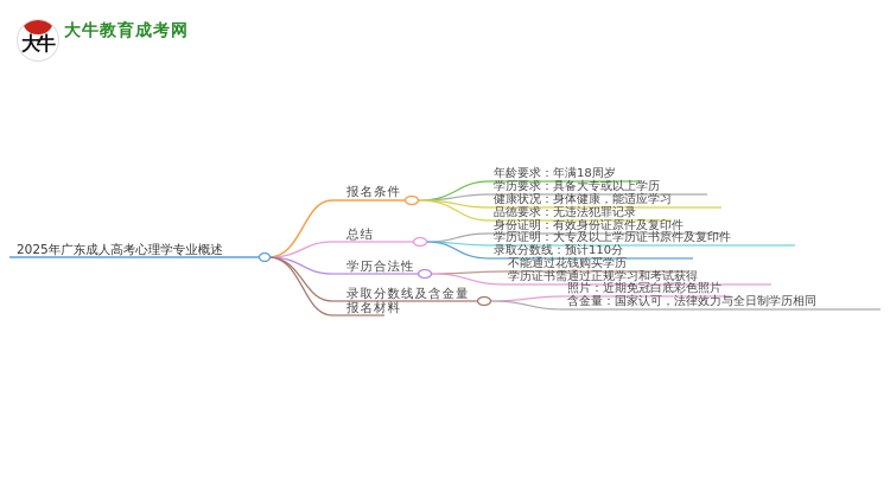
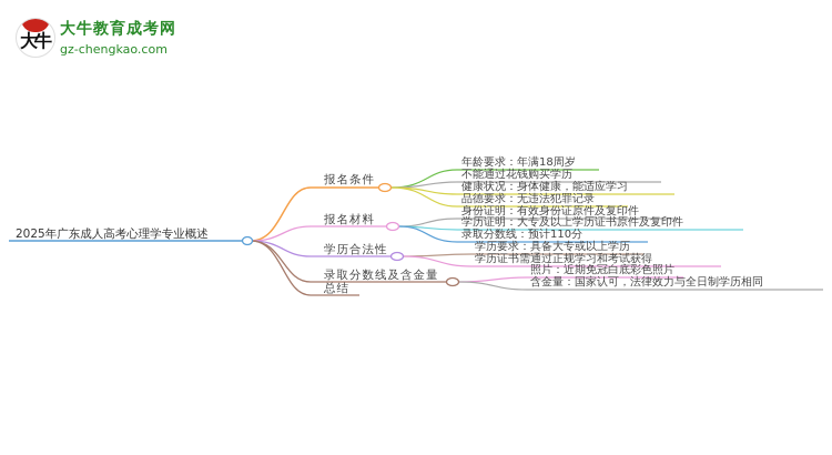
  大牛
  大牛教育成考网
+ gz-chengkao.com
  2025年广东成人高考心理学专业概述
  报名条件
- 总结
+ 报名材料
  学历合法性
  录取分数线及含金量
- 报名材料
+ 总结
  年龄要求：年满18周岁
- 学历要求：具备大专或以上学历
+ 不能通过花钱购买学历
  健康状况：身体健康，能适应学习
  品德要求：无违法犯罪记录
  身份证明：有效身份证原件及复印件
  学历证明：大专及以上学历证书原件及复印件
  录取分数线：预计110分
- 不能通过花钱购买学历
+ 学历要求：具备大专或以上学历
  学历证书需通过正规学习和考试获得
  照片：近期免冠白底彩色照片
  含金量：国家认可，法律效力与全日制学历相同
